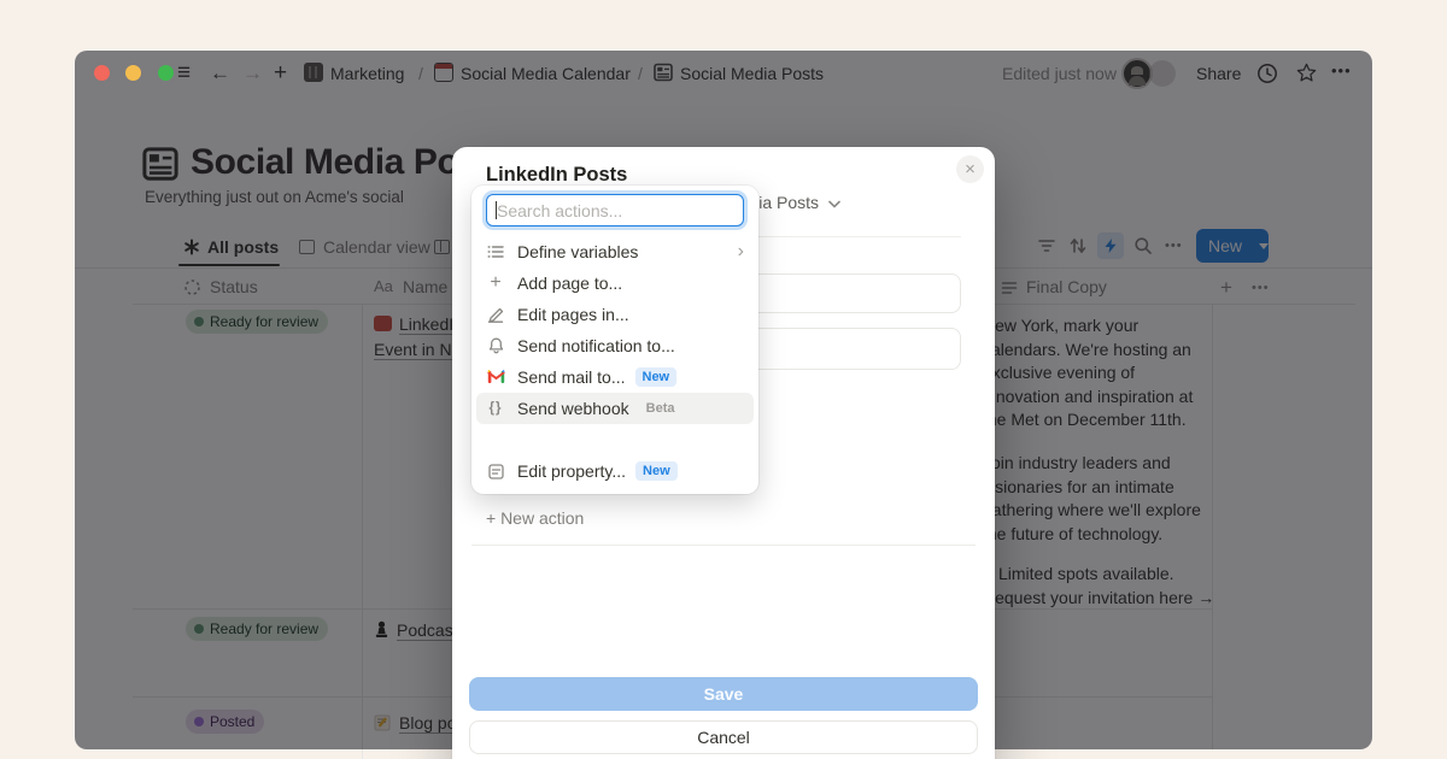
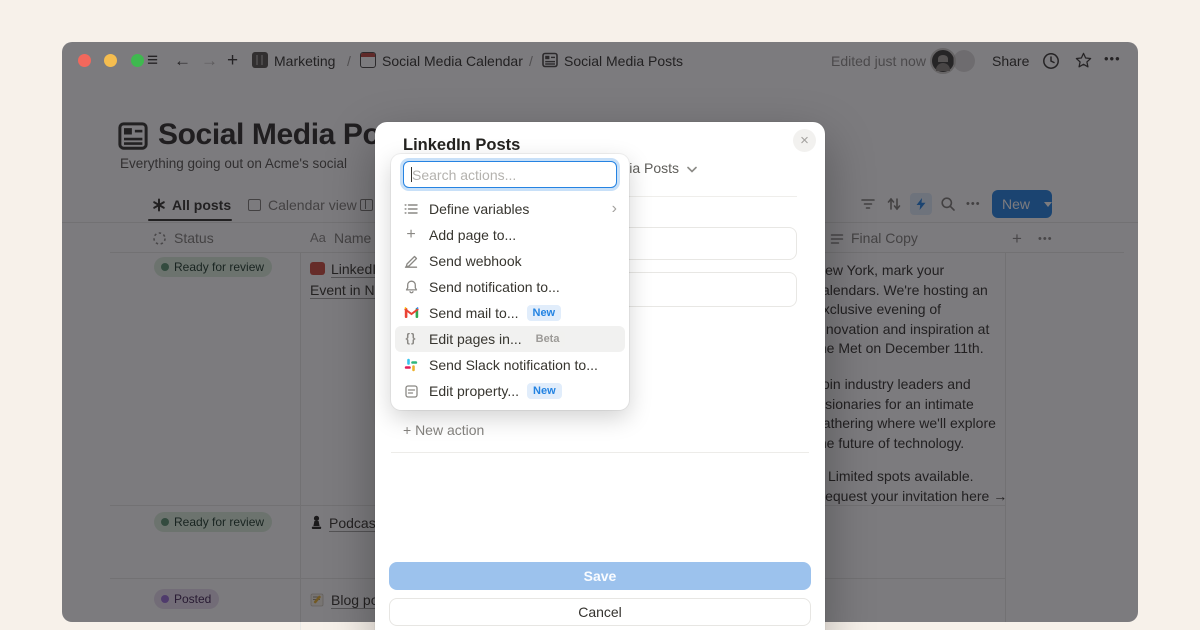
  ≡
  ←
  →
  +
  Marketing
  /
  Social Media Calendar
  /
  Social Media Posts
  Edited just now
  Share
  •••
  Social Media Po
- Everything just out on Acme's social
+ Everything going out on Acme's social
  All posts
  Calendar view
  •••
  New
  Status
  Aa
  Name
  Final Copy
  +
  •••
  Ready for review
  ew York, mark your
  alendars. We're hosting an
  xclusive evening of
  novation and inspiration at
  e Met on December 11th.
  oin industry leaders and
  sionaries for an intimate
  athering where we'll explore
  e future of technology.
  Limited spots available.
  equest your invitation here →
  Ready for review
  Posted
  LinkedIn Posts
  ×
  Search actions...
  Define variables
  ›
  +
  Add page to...
- Edit pages in...
+ Send webhook
  Send notification to...
  Send mail to...
  New
  {}
- Send webhook
+ Edit pages in...
  Beta
+ Send Slack notification to...
  Edit property...
  New
  + New action
  Save
  Cancel
